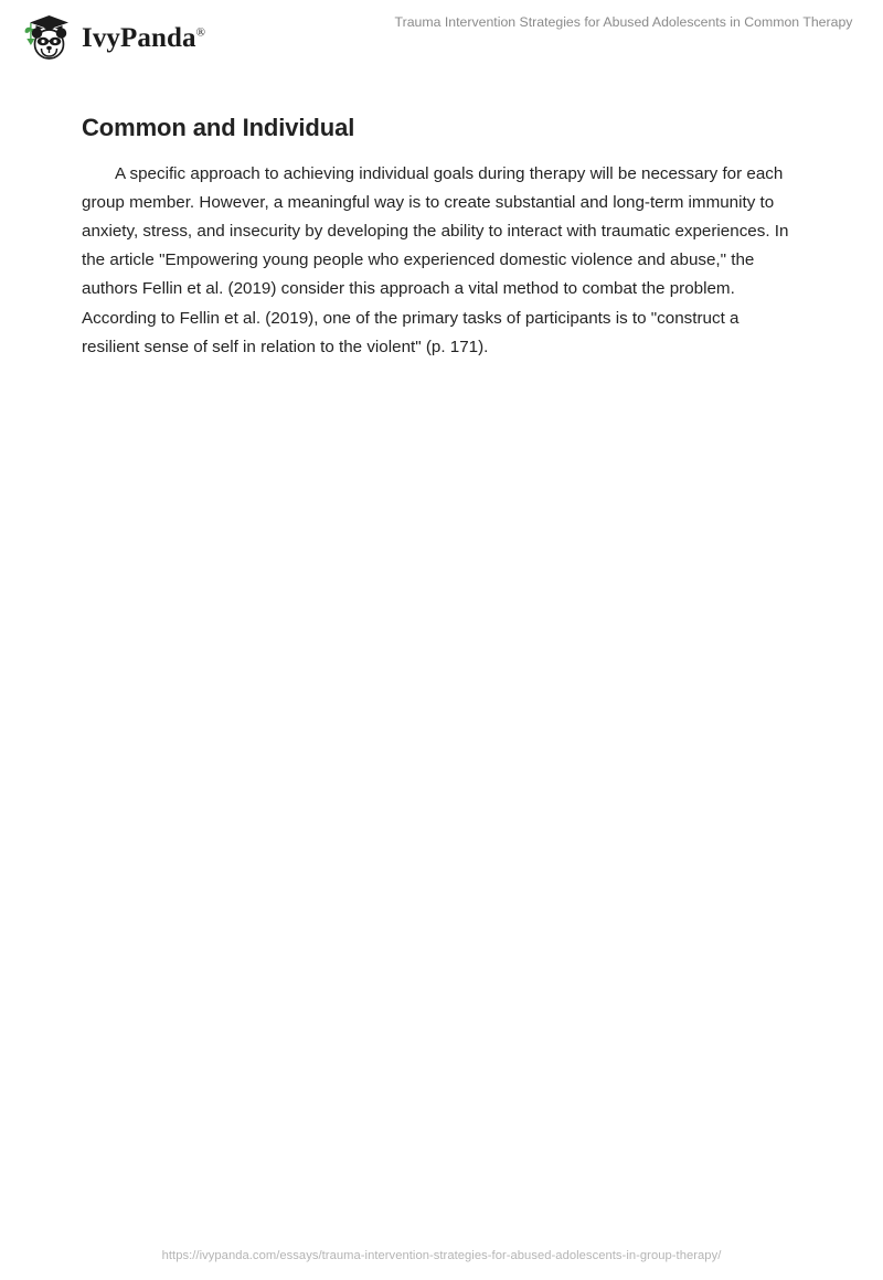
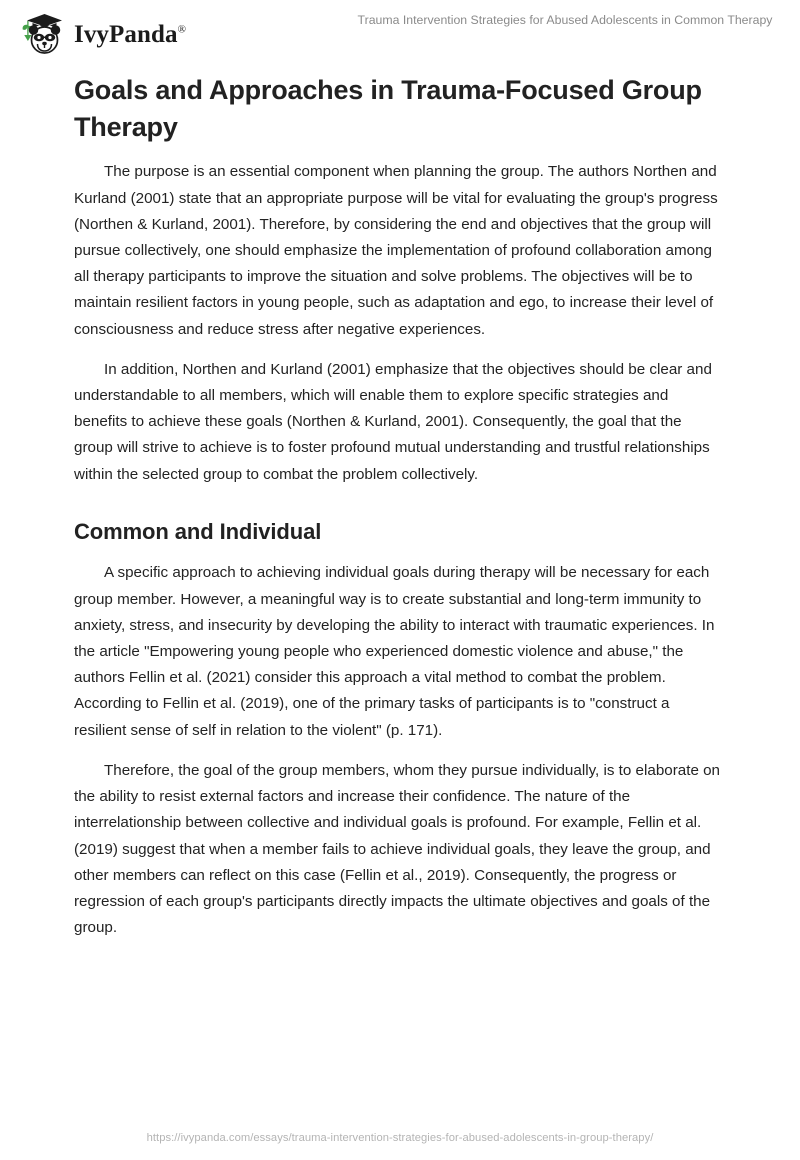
  IvyPanda®
  Trauma Intervention Strategies for Abused Adolescents in Common Therapy
+ Goals and Approaches in Trauma-Focused Group Therapy
+ The purpose is an essential component when planning the group. The authors Northen and Kurland (2001) state that an appropriate purpose will be vital for evaluating the group's progress (Northen & Kurland, 2001). Therefore, by considering the end and objectives that the group will pursue collectively, one should emphasize the implementation of profound collaboration among all therapy participants to improve the situation and solve problems. The objectives will be to maintain resilient factors in young people, such as adaptation and ego, to increase their level of consciousness and reduce stress after negative experiences.
+ In addition, Northen and Kurland (2001) emphasize that the objectives should be clear and understandable to all members, which will enable them to explore specific strategies and benefits to achieve these goals (Northen & Kurland, 2001). Consequently, the goal that the group will strive to achieve is to foster profound mutual understanding and trustful relationships within the selected group to combat the problem collectively.
  Common and Individual
- A specific approach to achieving individual goals during therapy will be necessary for each group member. However, a meaningful way is to create substantial and long-term immunity to anxiety, stress, and insecurity by developing the ability to interact with traumatic experiences. In the article "Empowering young people who experienced domestic violence and abuse," the authors Fellin et al. (2019) consider this approach a vital method to combat the problem. According to Fellin et al. (2019), one of the primary tasks of participants is to "construct a resilient sense of self in relation to the violent" (p. 171).
+ A specific approach to achieving individual goals during therapy will be necessary for each group member. However, a meaningful way is to create substantial and long-term immunity to anxiety, stress, and insecurity by developing the ability to interact with traumatic experiences. In the article "Empowering young people who experienced domestic violence and abuse," the authors Fellin et al. (2021) consider this approach a vital method to combat the problem. According to Fellin et al. (2019), one of the primary tasks of participants is to "construct a resilient sense of self in relation to the violent" (p. 171).
+ Therefore, the goal of the group members, whom they pursue individually, is to elaborate on the ability to resist external factors and increase their confidence. The nature of the interrelationship between collective and individual goals is profound. For example, Fellin et al. (2019) suggest that when a member fails to achieve individual goals, they leave the group, and other members can reflect on this case (Fellin et al., 2019). Consequently, the progress or regression of each group's participants directly impacts the ultimate objectives and goals of the group.
  https://ivypanda.com/essays/trauma-intervention-strategies-for-abused-adolescents-in-group-therapy/
